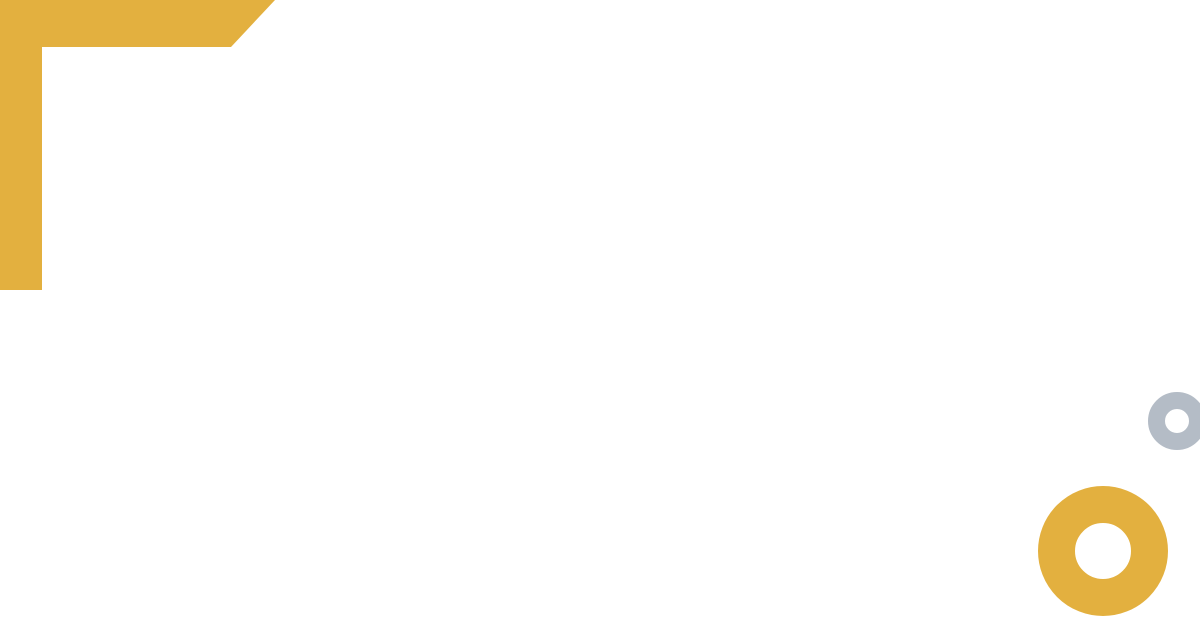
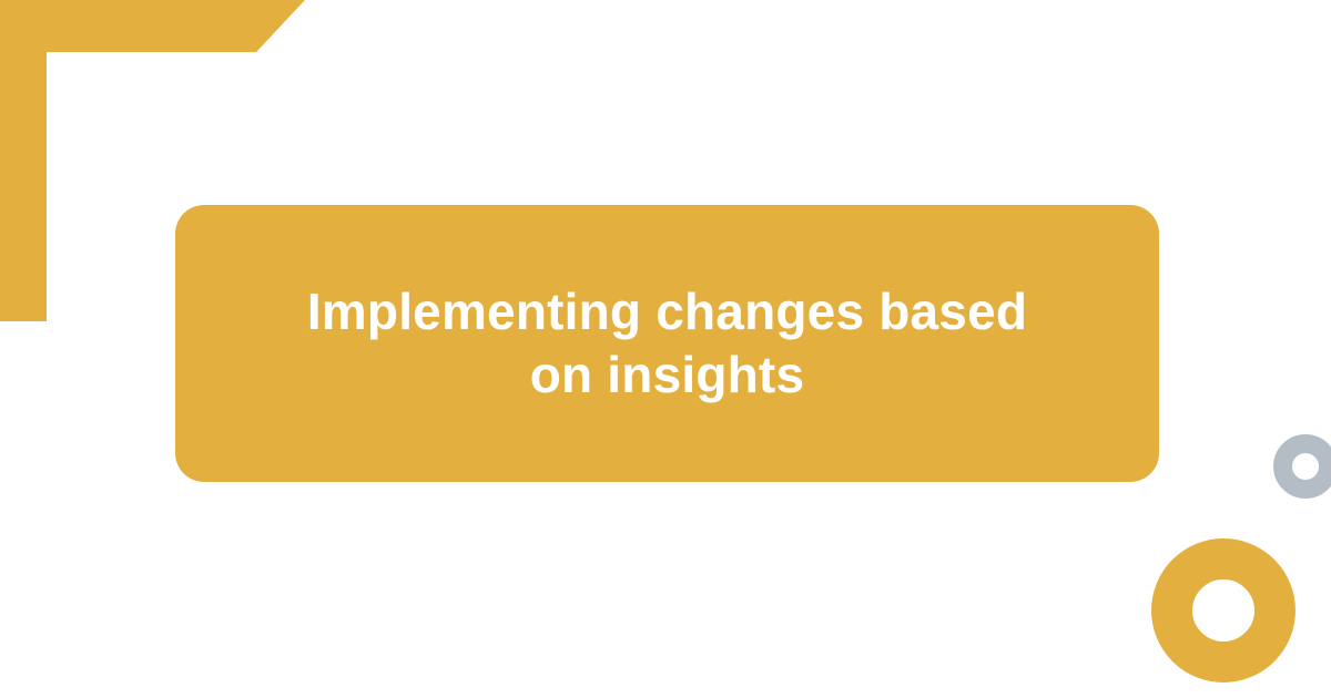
+ Implementing changes based
+ on insights
